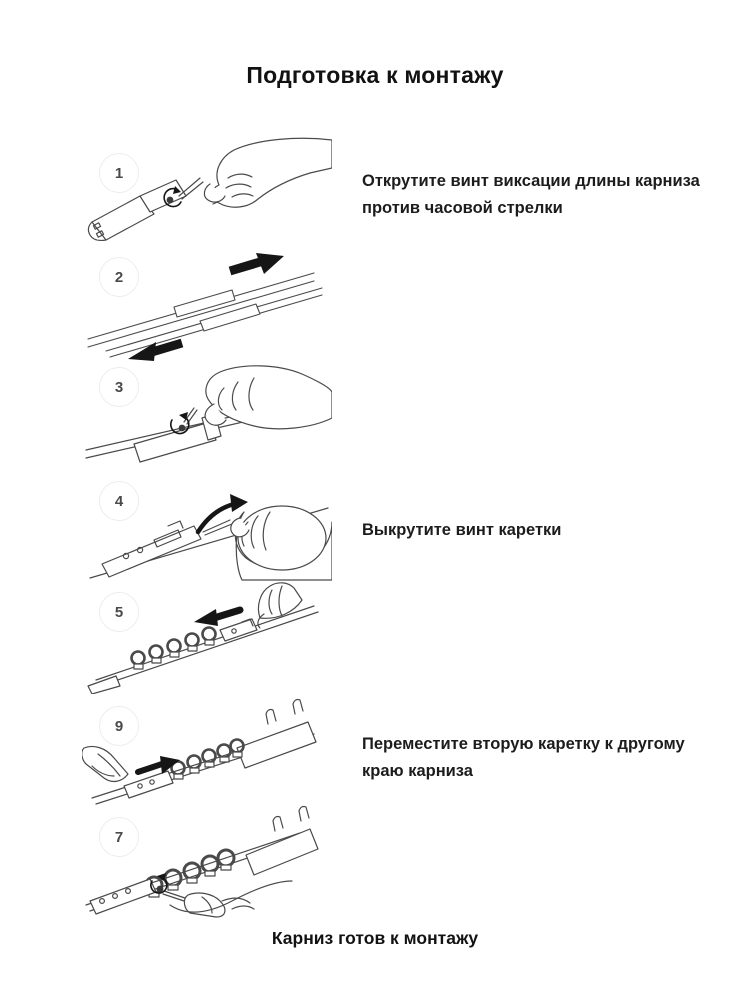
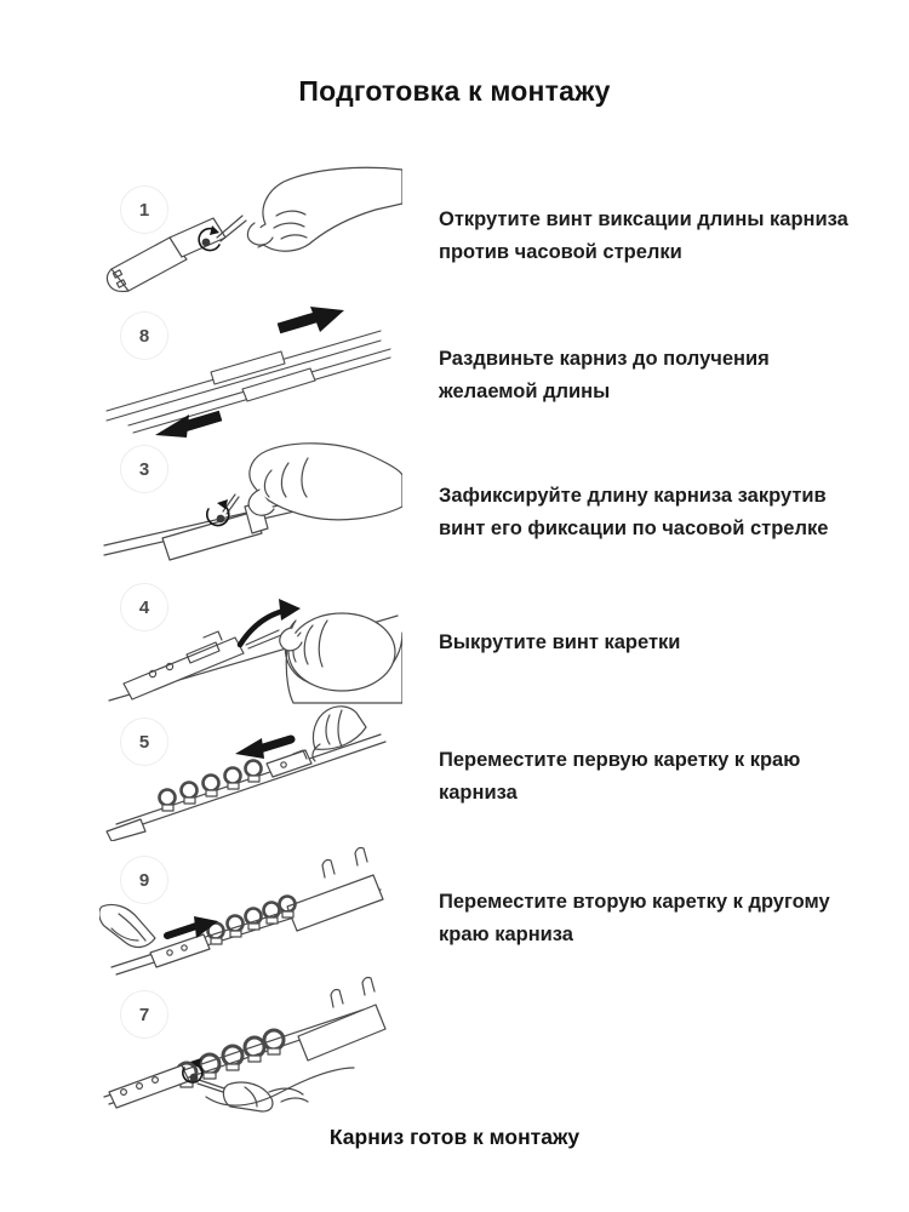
  Подготовка к монтажу
  1
  Открутите винт виксации длины карниза
  против часовой стрелки
- 2
+ 8
+ Раздвиньте карниз до получения
+ желаемой длины
  3
+ Зафиксируйте длину карниза закрутив
+ винт его фиксации по часовой стрелке
  4
  Выкрутите винт каретки
  5
+ Переместите первую каретку к краю
+ карниза
  9
  Переместите вторую каретку к другому
  краю карниза
  7
  Карниз готов к монтажу
